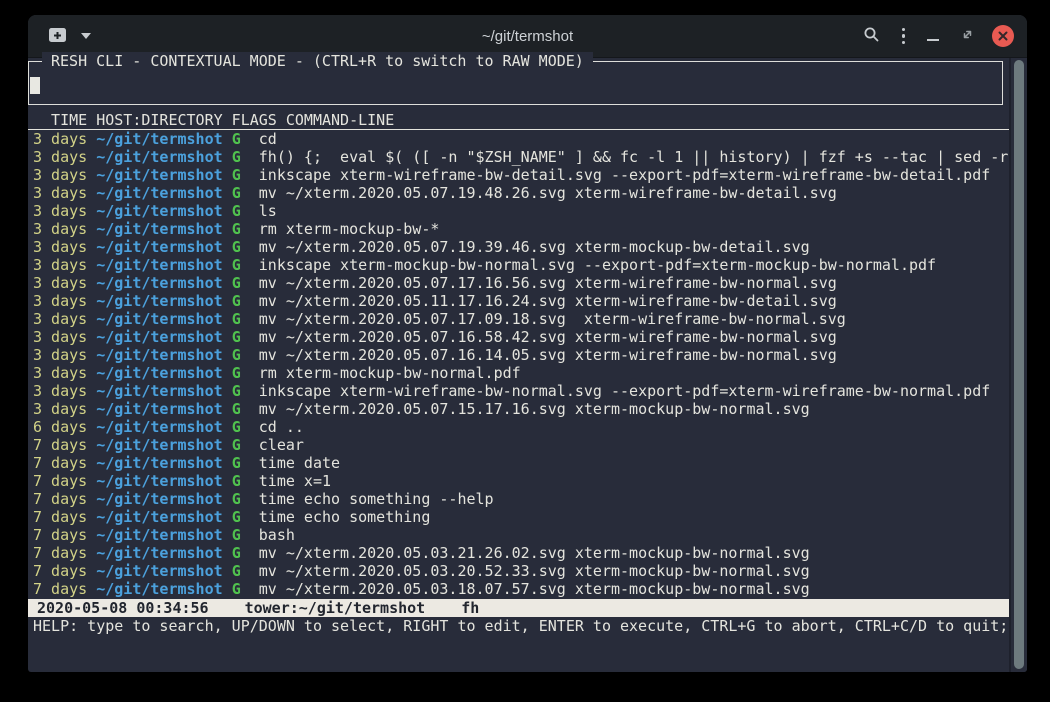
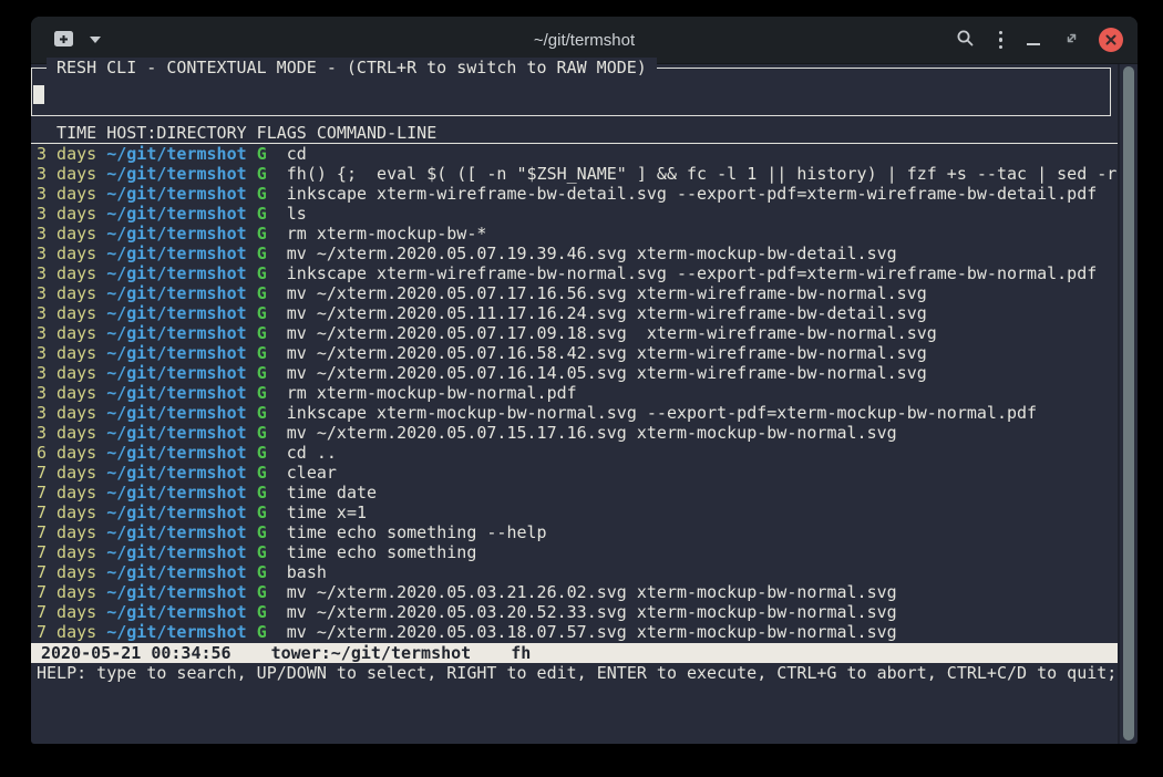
  ~/git/termshot
  RESH CLI - CONTEXTUAL MODE - (CTRL+R to switch to RAW MODE)
  TIME HOST:DIRECTORY FLAGS COMMAND-LINE
  3 days ~/git/termshot G cd
  3 days ~/git/termshot G fh() {; eval $( ([ -n "$ZSH_NAME" ] && fc -l 1 || history) | fzf +s --tac | sed -r
  3 days ~/git/termshot G inkscape xterm-wireframe-bw-detail.svg --export-pdf=xterm-wireframe-bw-detail.pdf
- 3 days ~/git/termshot G mv ~/xterm.2020.05.07.19.48.26.svg xterm-wireframe-bw-detail.svg
  3 days ~/git/termshot G ls
  3 days ~/git/termshot G rm xterm-mockup-bw-*
  3 days ~/git/termshot G mv ~/xterm.2020.05.07.19.39.46.svg xterm-mockup-bw-detail.svg
- 3 days ~/git/termshot G inkscape xterm-mockup-bw-normal.svg --export-pdf=xterm-mockup-bw-normal.pdf
+ 3 days ~/git/termshot G inkscape xterm-wireframe-bw-normal.svg --export-pdf=xterm-wireframe-bw-normal.pdf
  3 days ~/git/termshot G mv ~/xterm.2020.05.07.17.16.56.svg xterm-wireframe-bw-normal.svg
  3 days ~/git/termshot G mv ~/xterm.2020.05.11.17.16.24.svg xterm-wireframe-bw-detail.svg
  3 days ~/git/termshot G mv ~/xterm.2020.05.07.17.09.18.svg xterm-wireframe-bw-normal.svg
  3 days ~/git/termshot G mv ~/xterm.2020.05.07.16.58.42.svg xterm-wireframe-bw-normal.svg
  3 days ~/git/termshot G mv ~/xterm.2020.05.07.16.14.05.svg xterm-wireframe-bw-normal.svg
  3 days ~/git/termshot G rm xterm-mockup-bw-normal.pdf
- 3 days ~/git/termshot G inkscape xterm-wireframe-bw-normal.svg --export-pdf=xterm-wireframe-bw-normal.pdf
+ 3 days ~/git/termshot G inkscape xterm-mockup-bw-normal.svg --export-pdf=xterm-mockup-bw-normal.pdf
  3 days ~/git/termshot G mv ~/xterm.2020.05.07.15.17.16.svg xterm-mockup-bw-normal.svg
  6 days ~/git/termshot G cd ..
  7 days ~/git/termshot G clear
  7 days ~/git/termshot G time date
  7 days ~/git/termshot G time x=1
  7 days ~/git/termshot G time echo something --help
  7 days ~/git/termshot G time echo something
  7 days ~/git/termshot G bash
  7 days ~/git/termshot G mv ~/xterm.2020.05.03.21.26.02.svg xterm-mockup-bw-normal.svg
  7 days ~/git/termshot G mv ~/xterm.2020.05.03.20.52.33.svg xterm-mockup-bw-normal.svg
  7 days ~/git/termshot G mv ~/xterm.2020.05.03.18.07.57.svg xterm-mockup-bw-normal.svg
- 2020-05-08 00:34:56 tower:~/git/termshot fh
+ 2020-05-21 00:34:56 tower:~/git/termshot fh
  HELP: type to search, UP/DOWN to select, RIGHT to edit, ENTER to execute, CTRL+G to abort, CTRL+C/D to quit;
